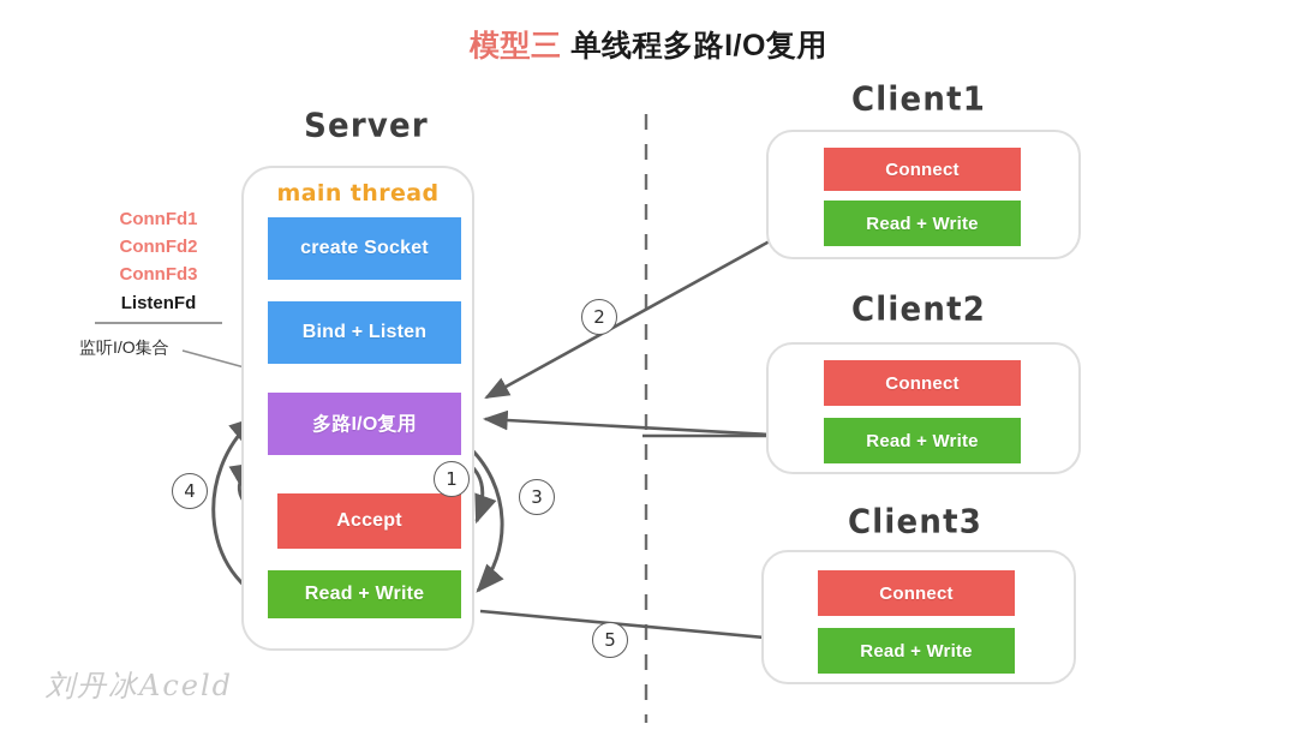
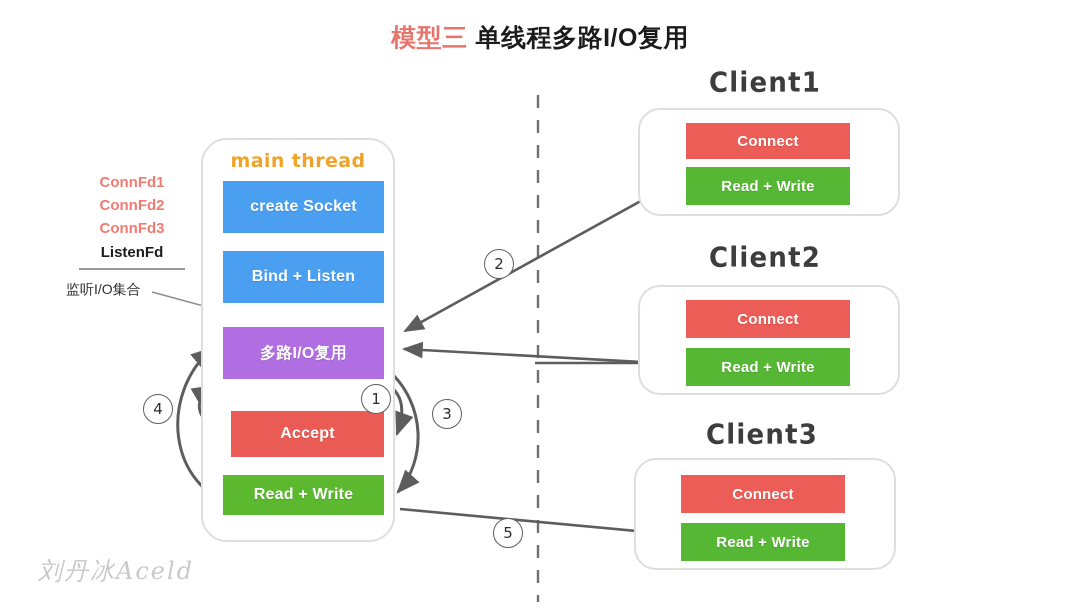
  模型三 单线程多路I/O复用
  ConnFd1
  ConnFd2
  ConnFd3
  ListenFd
  监听I/O集合
- Server
  main thread
  create Socket
  Bind + Listen
  多路I/O复用
  Accept
  Read + Write
  Client1
  Connect
  Read + Write
  Client2
  Connect
  Read + Write
  Client3
  Connect
  Read + Write
  1
  2
  3
  4
  5
  刘丹冰Aceld
